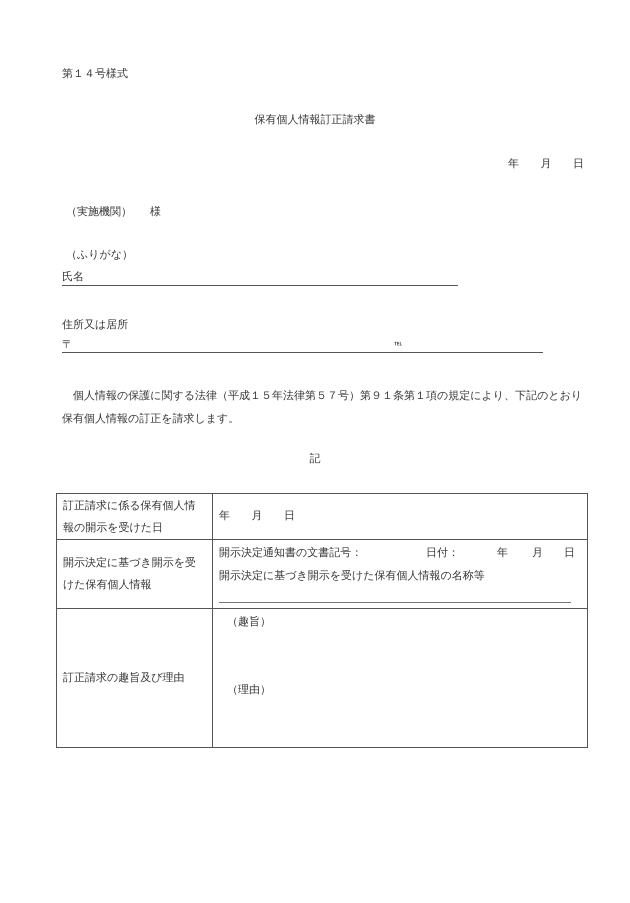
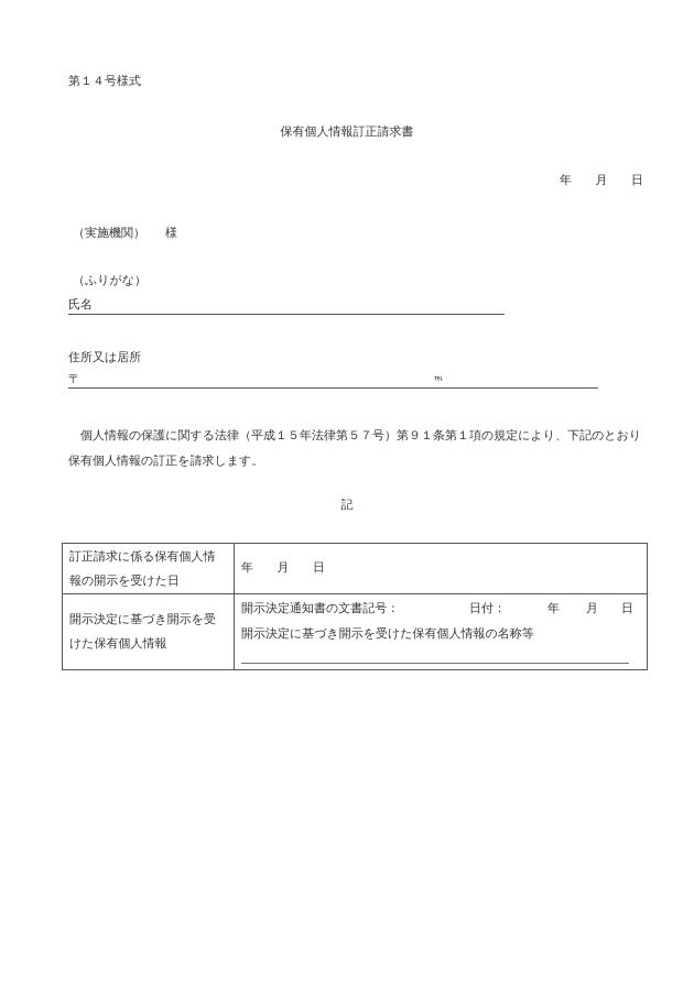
  第１４号様式
  保有個人情報訂正請求書
  年 月 日
  （実施機関） 様
  （ふりがな）
  氏名
  住所又は居所
  〒
  ℡
  個人情報の保護に関する法律（平成１５年法律第５７号）第９１条第１項の規定により、下記のとおり保有個人情報の訂正を請求します。
  記
  訂正請求に係る保有個人情報の開示を受けた日	年 月 日
  開示決定に基づき開示を受けた保有個人情報	開示決定通知書の文書記号： 日付： 年 月 日 開示決定に基づき開示を受けた保有個人情報の名称等
- 訂正請求の趣旨及び理由	（趣旨） （理由）
